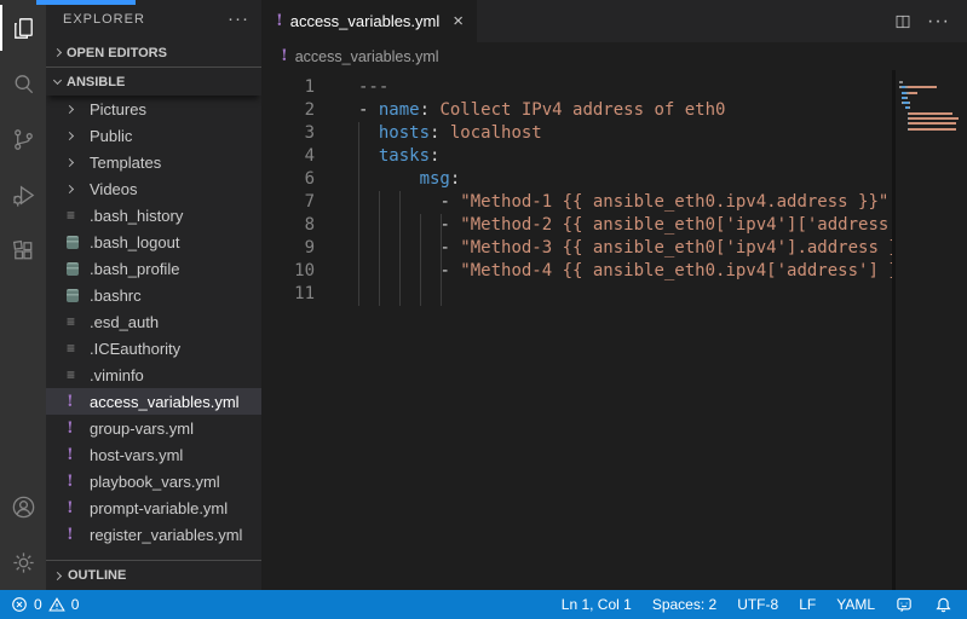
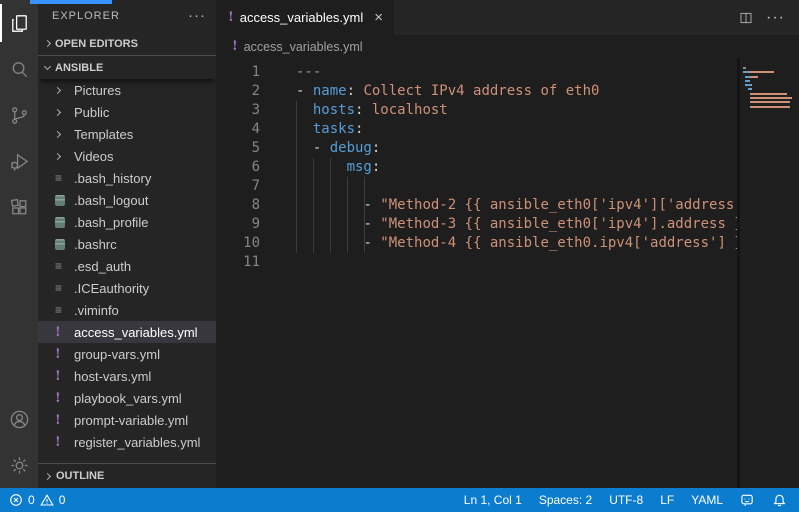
  EXPLORER
  ···
  OPEN EDITORS
  ANSIBLE
  Pictures
  Public
  Templates
  Videos
  ≡
  .bash_history
  .bash_logout
  .bash_profile
  .bashrc
  ≡
  .esd_auth
  ≡
  .ICEauthority
  ≡
  .viminfo
  !
  access_variables.yml
  !
  group-vars.yml
  !
  host-vars.yml
  !
  playbook_vars.yml
  !
  prompt-variable.yml
  !
  register_variables.yml
  OUTLINE
  !
  access_variables.yml
  ×
  ···
  !
  access_variables.yml
  1
  ---
  2
  - name: Collect IPv4 address of eth0
  3
  hosts: localhost
  4
  tasks:
+ 5
+ - debug:
  6
  msg:
  7
- - "Method-1 {{ ansible_eth0.ipv4.address }}"
  8
  - "Method-2 {{ ansible_eth0['ipv4']['address
  9
  - "Method-3 {{ ansible_eth0['ipv4'].address
  10
  - "Method-4 {{ ansible_eth0.ipv4['address']
  11
  0
  0
  Ln 1, Col 1
  Spaces: 2
  UTF-8
  LF
  YAML
